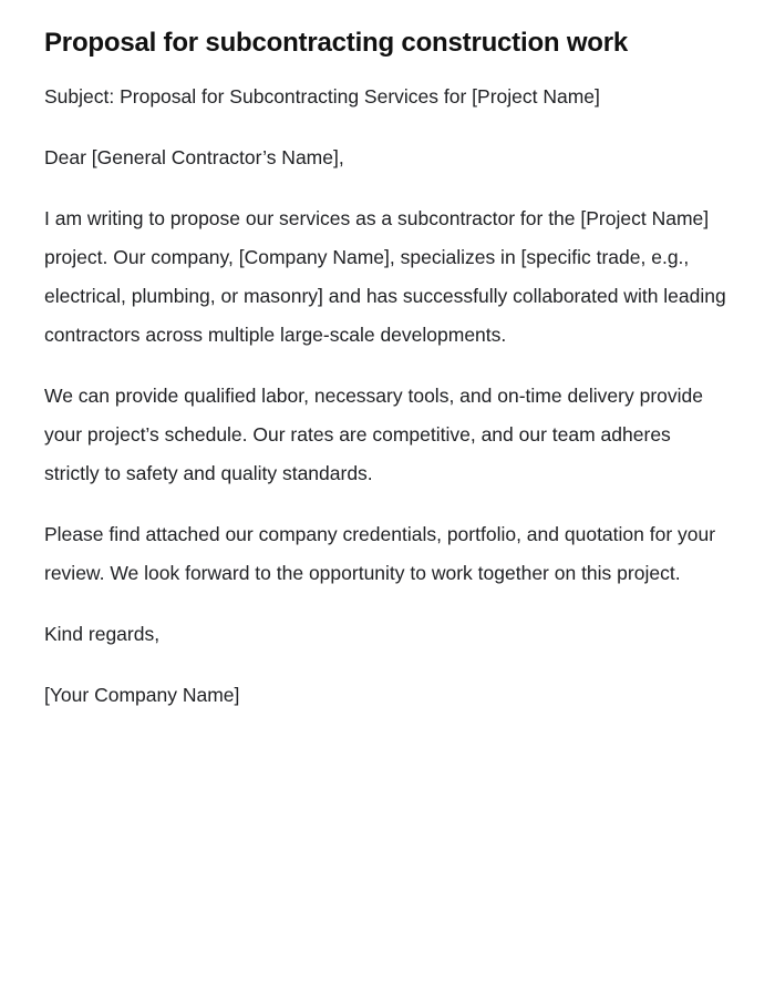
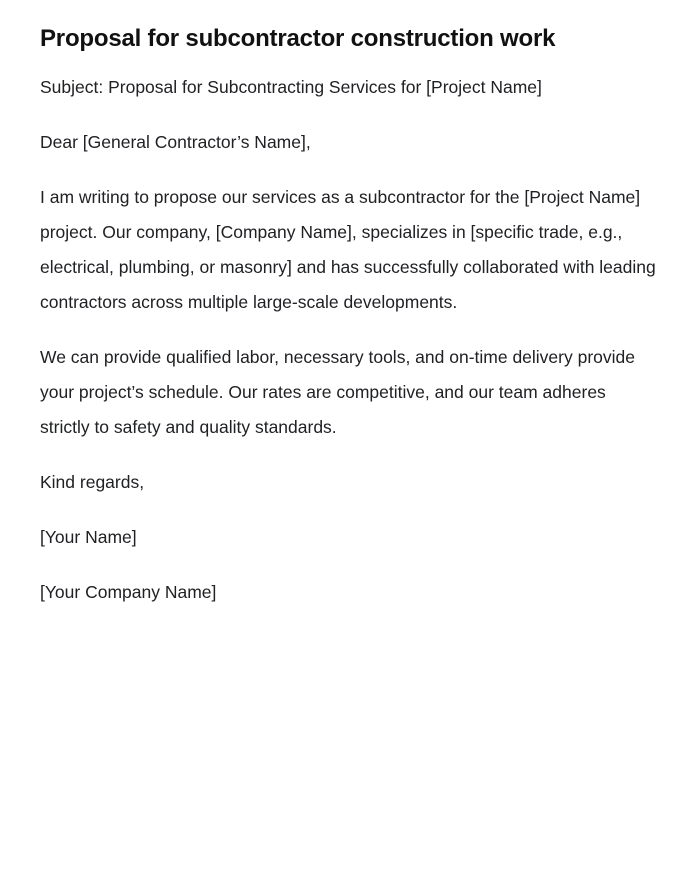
- Proposal for subcontracting construction work
+ Proposal for subcontractor construction work
  Subject: Proposal for Subcontracting Services for [Project Name]
  Dear [General Contractor’s Name],
  I am writing to propose our services as a subcontractor for the [Project Name] project. Our company, [Company Name], specializes in [specific trade, e.g., electrical, plumbing, or masonry] and has successfully collaborated with leading contractors across multiple large-scale developments.
  We can provide qualified labor, necessary tools, and on-time delivery provide your project’s schedule. Our rates are competitive, and our team adheres strictly to safety and quality standards.
- Please find attached our company credentials, portfolio, and quotation for your review. We look forward to the opportunity to work together on this project.
  Kind regards,
+ [Your Name]
  [Your Company Name]
